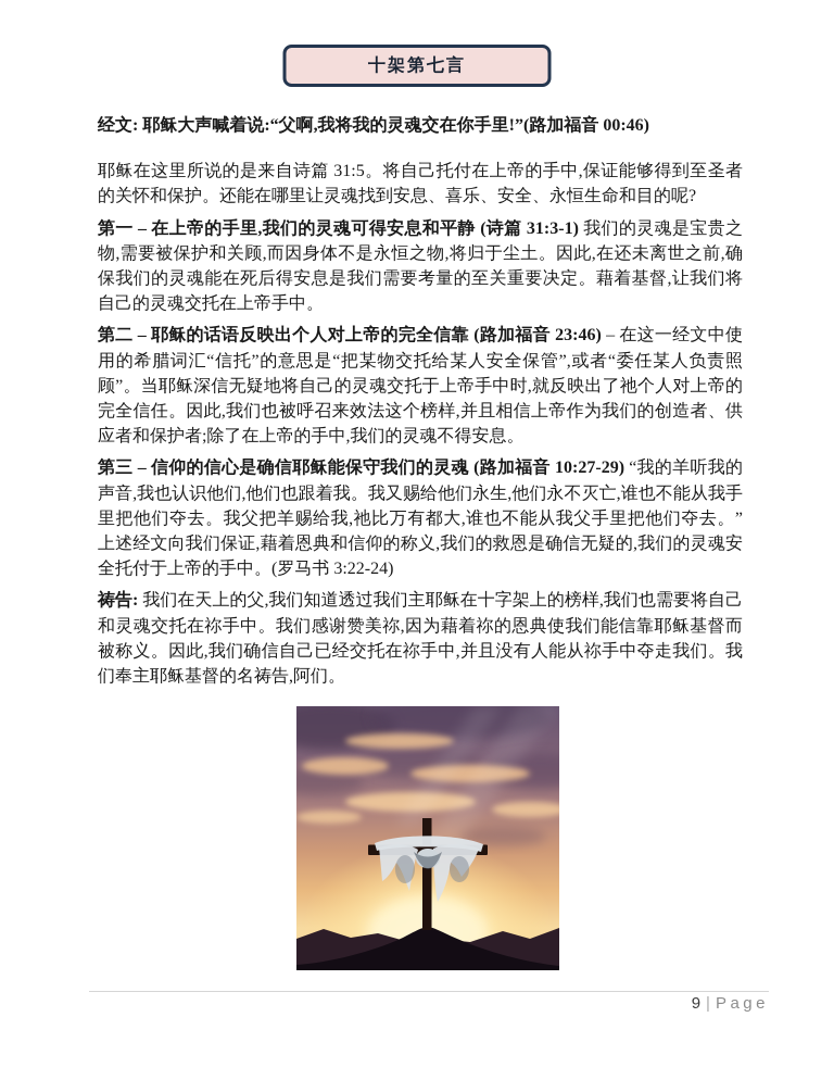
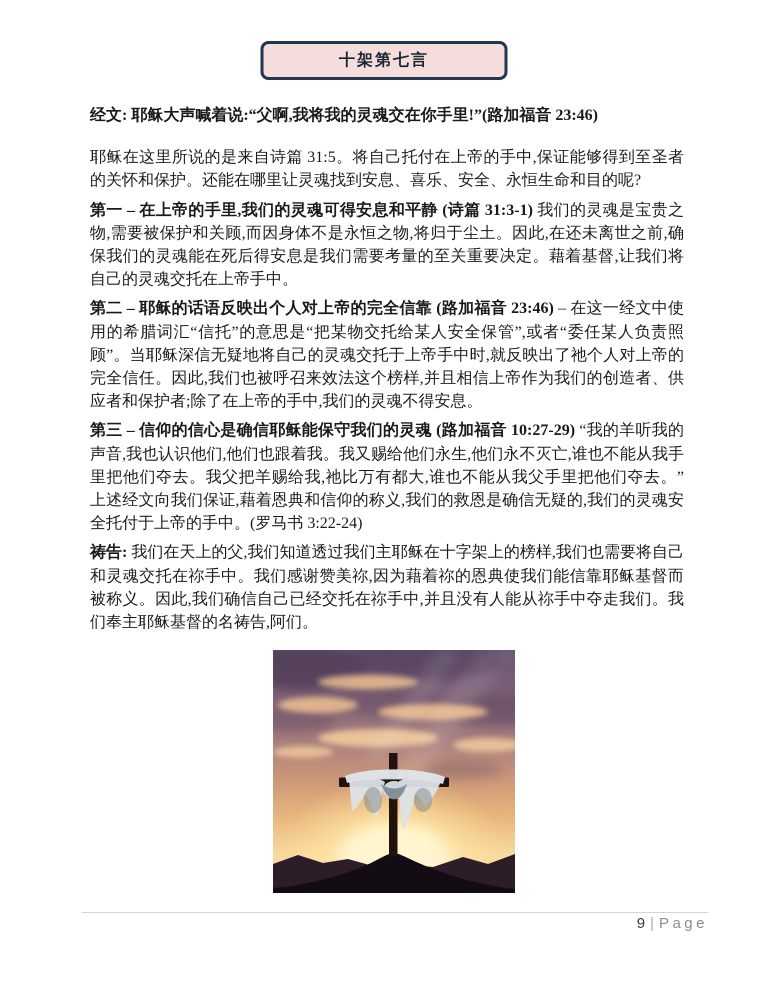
  十架第七言
- 经文: 耶稣大声喊着说:“父啊,我将我的灵魂交在你手里!”(路加福音 00:46)
+ 经文: 耶稣大声喊着说:“父啊,我将我的灵魂交在你手里!”(路加福音 23:46)
  耶稣在这里所说的是来自诗篇 31:5。将自己托付在上帝的手中,保证能够得到至圣者的关怀和保护。还能在哪里让灵魂找到安息、喜乐、安全、永恒生命和目的呢?
  第一 – 在上帝的手里,我们的灵魂可得安息和平静 (诗篇 31:3-1) 我们的灵魂是宝贵之物,需要被保护和关顾,而因身体不是永恒之物,将归于尘土。因此,在还未离世之前,确保我们的灵魂能在死后得安息是我们需要考量的至关重要决定。藉着基督,让我们将自己的灵魂交托在上帝手中。
  第二 – 耶稣的话语反映出个人对上帝的完全信靠 (路加福音 23:46) – 在这一经文中使用的希腊词汇“信托”的意思是“把某物交托给某人安全保管”,或者“委任某人负责照顾”。当耶稣深信无疑地将自己的灵魂交托于上帝手中时,就反映出了祂个人对上帝的完全信任。因此,我们也被呼召来效法这个榜样,并且相信上帝作为我们的创造者、供应者和保护者;除了在上帝的手中,我们的灵魂不得安息。
  第三 – 信仰的信心是确信耶稣能保守我们的灵魂 (路加福音 10:27-29) “我的羊听我的声音,我也认识他们,他们也跟着我。我又赐给他们永生,他们永不灭亡,谁也不能从我手里把他们夺去。我父把羊赐给我,祂比万有都大,谁也不能从我父手里把他们夺去。” 上述经文向我们保证,藉着恩典和信仰的称义,我们的救恩是确信无疑的,我们的灵魂安全托付于上帝的手中。(罗马书 3:22-24)
  祷告: 我们在天上的父,我们知道透过我们主耶稣在十字架上的榜样,我们也需要将自己和灵魂交托在祢手中。我们感谢赞美祢,因为藉着祢的恩典使我们能信靠耶稣基督而被称义。因此,我们确信自己已经交托在祢手中,并且没有人能从祢手中夺走我们。我们奉主耶稣基督的名祷告,阿们。
  9 | Page
